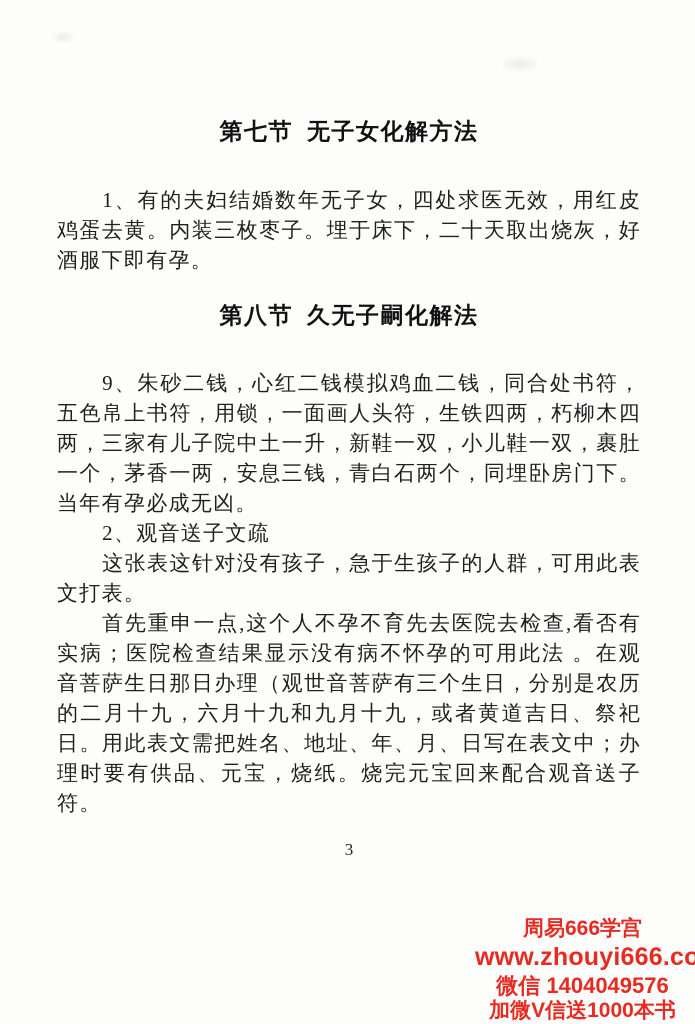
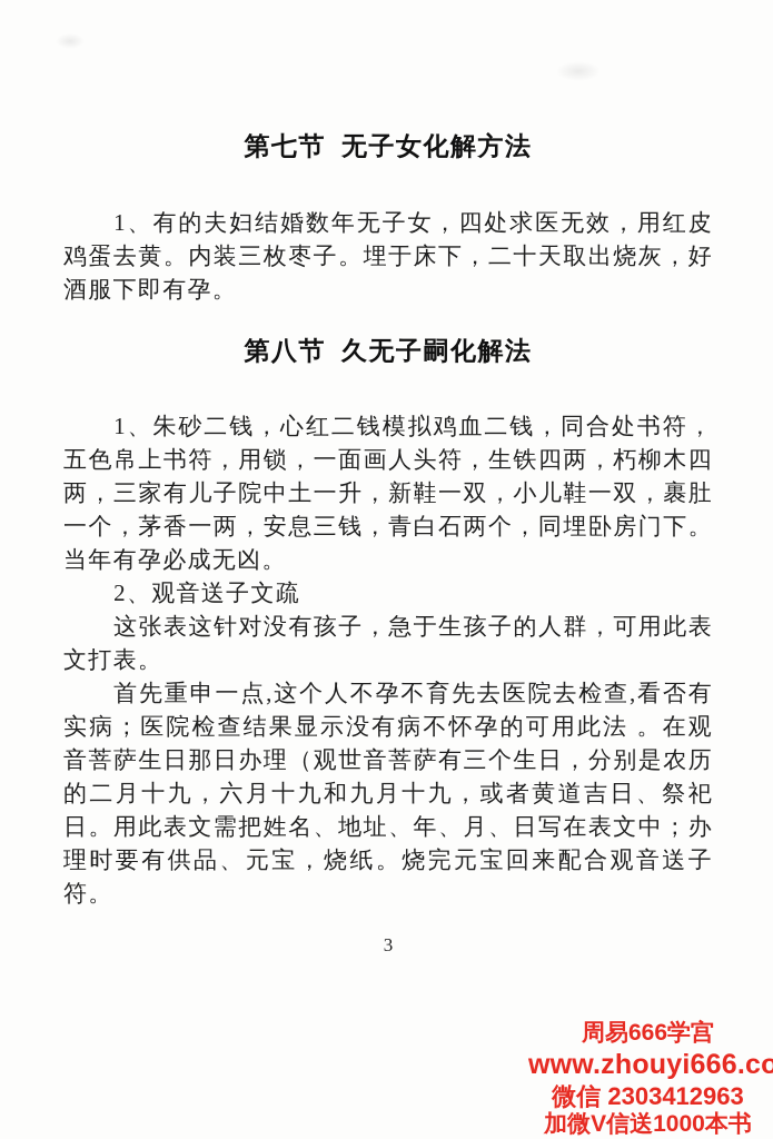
  第七节 无子女化解方法
  1、有的夫妇结婚数年无子女，四处求医无效，用红皮鸡蛋去黄。内装三枚枣子。埋于床下，二十天取出烧灰，好酒服下即有孕。
  第八节 久无子嗣化解法
- 9、朱砂二钱，心红二钱模拟鸡血二钱，同合处书符，五色帛上书符，用锁，一面画人头符，生铁四两，朽柳木四两，三家有儿子院中土一升，新鞋一双，小儿鞋一双，裹肚一个，茅香一两，安息三钱，青白石两个，同埋卧房门下。当年有孕必成无凶。
+ 1、朱砂二钱，心红二钱模拟鸡血二钱，同合处书符，五色帛上书符，用锁，一面画人头符，生铁四两，朽柳木四两，三家有儿子院中土一升，新鞋一双，小儿鞋一双，裹肚一个，茅香一两，安息三钱，青白石两个，同埋卧房门下。当年有孕必成无凶。
  2、观音送子文疏
  这张表这针对没有孩子，急于生孩子的人群，可用此表文打表。
  首先重申一点,这个人不孕不育先去医院去检查,看否有实病；医院检查结果显示没有病不怀孕的可用此法 。在观音菩萨生日那日办理（观世音菩萨有三个生日，分别是农历的二月十九，六月十九和九月十九，或者黄道吉日、祭祀日。用此表文需把姓名、地址、年、月、日写在表文中；办理时要有供品、元宝，烧纸。烧完元宝回来配合观音送子符。
  3
  周易666学宫
  www.zhouyi666.co
- 微信 1404049576
+ 微信 2303412963
  加微V信送1000本书
